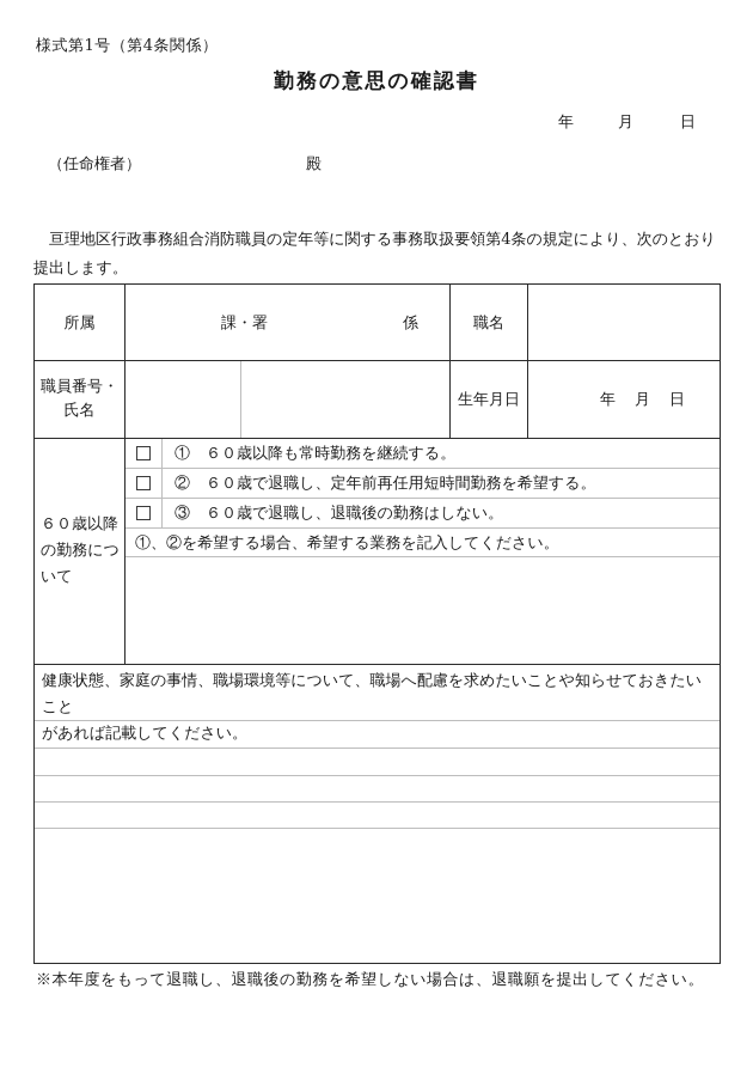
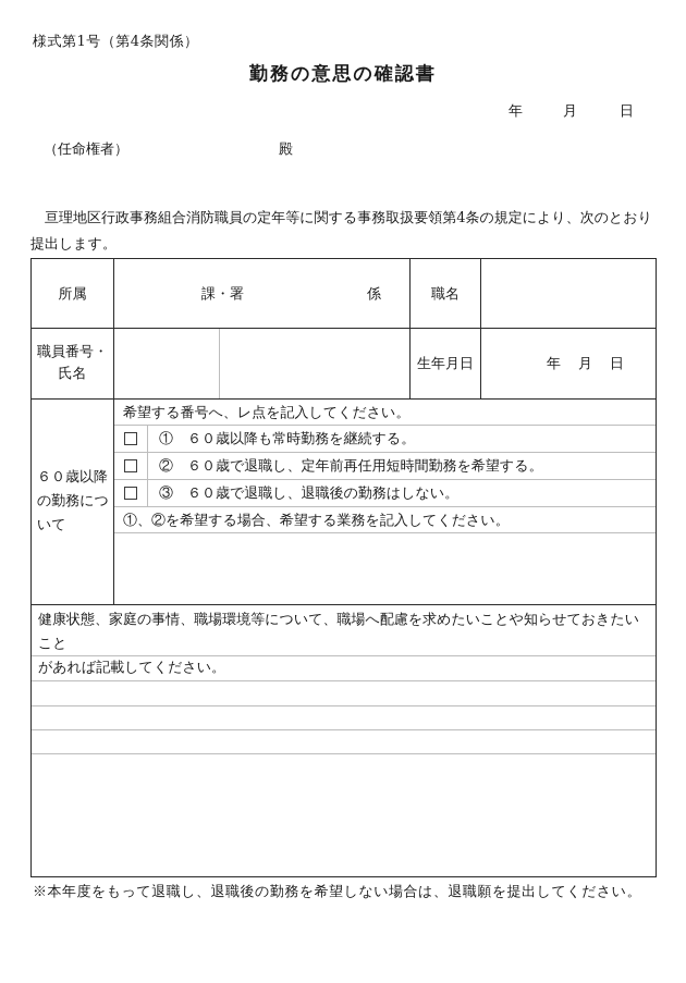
  様式第1号（第4条関係）
  勤務の意思の確認書
  年
  月
  日
  （任命権者）
  殿
  亘理地区行政事務組合消防職員の定年等に関する事務取扱要領第4条の規定により、次のとおり
  提出します。
  所属
  課・署
  係
  職名
  職員番号・
  氏名
  生年月日
  年
  月
  日
  ６０歳以降
  の勤務につ
  いて
+ 希望する番号へ、レ点を記入してください。
  ① ６０歳以降も常時勤務を継続する。
  ② ６０歳で退職し、定年前再任用短時間勤務を希望する。
  ③ ６０歳で退職し、退職後の勤務はしない。
  ①、②を希望する場合、希望する業務を記入してください。
  健康状態、家庭の事情、職場環境等について、職場へ配慮を求めたいことや知らせておきたいこと
  があれば記載してください。
  ※本年度をもって退職し、退職後の勤務を希望しない場合は、退職願を提出してください。
